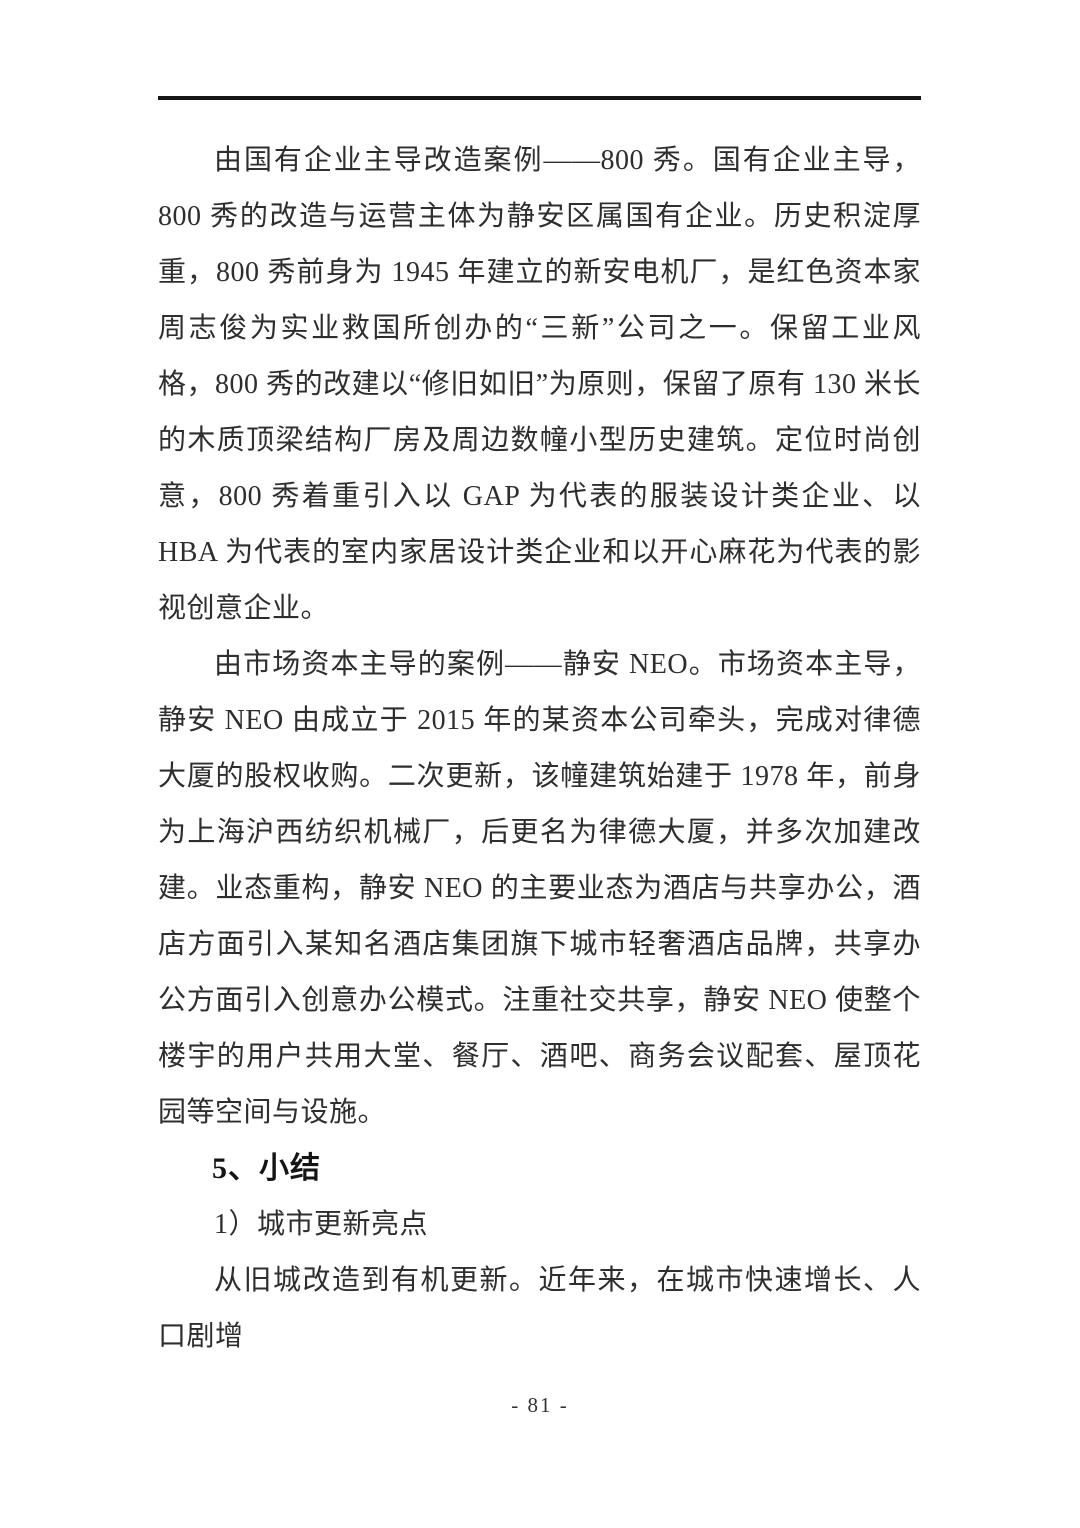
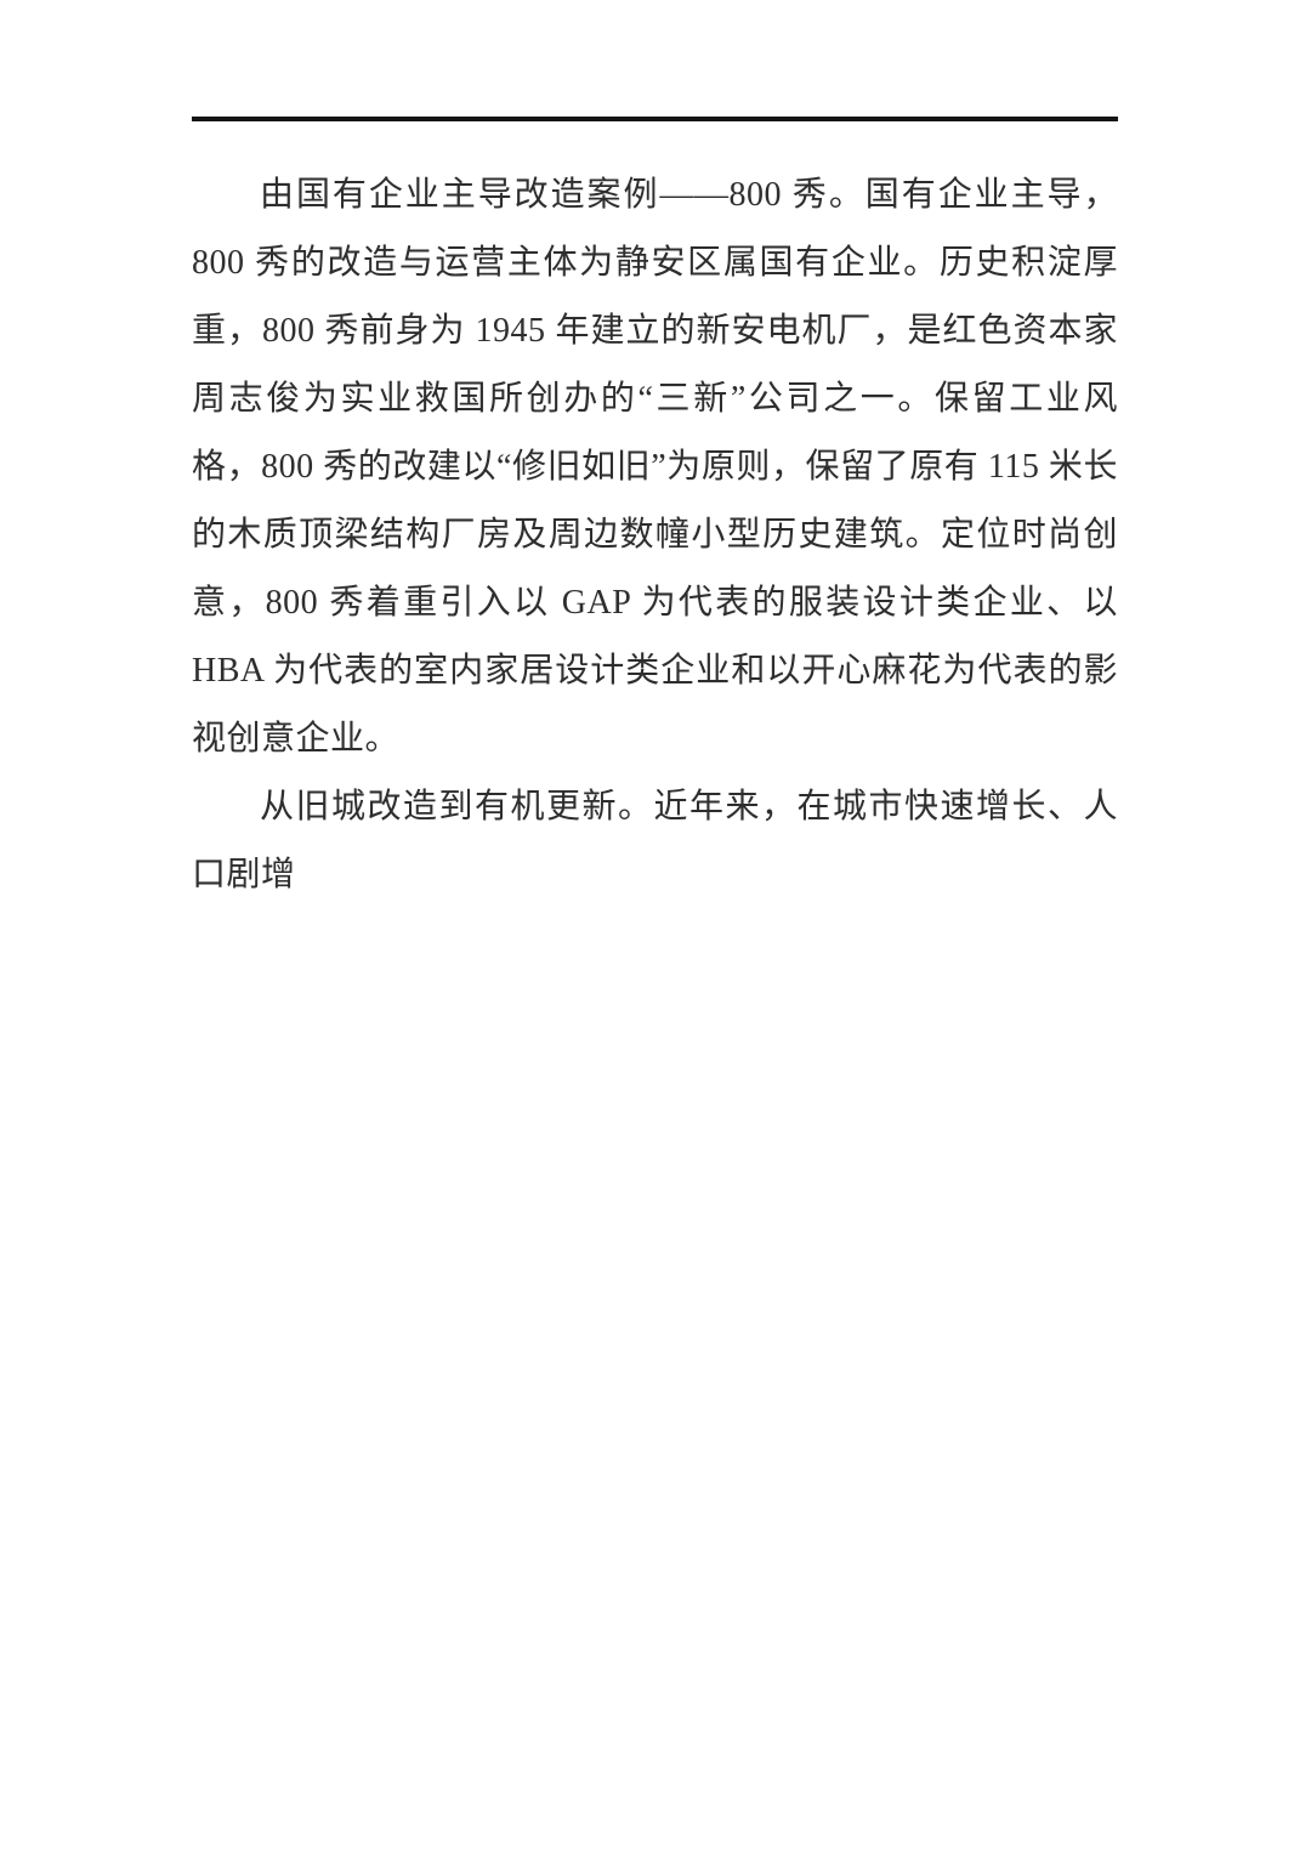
- 由国有企业主导改造案例——800 秀。国有企业主导，800 秀的改造与运营主体为静安区属国有企业。历史积淀厚重，800 秀前身为 1945 年建立的新安电机厂，是红色资本家周志俊为实业救国所创办的“三新”公司之一。保留工业风格，800 秀的改建以“修旧如旧”为原则，保留了原有 130 米长的木质顶梁结构厂房及周边数幢小型历史建筑。定位时尚创意，800 秀着重引入以 GAP 为代表的服装设计类企业、以 HBA 为代表的室内家居设计类企业和以开心麻花为代表的影视创意企业。
+ 由国有企业主导改造案例——800 秀。国有企业主导，800 秀的改造与运营主体为静安区属国有企业。历史积淀厚重，800 秀前身为 1945 年建立的新安电机厂，是红色资本家周志俊为实业救国所创办的“三新”公司之一。保留工业风格，800 秀的改建以“修旧如旧”为原则，保留了原有 115 米长的木质顶梁结构厂房及周边数幢小型历史建筑。定位时尚创意，800 秀着重引入以 GAP 为代表的服装设计类企业、以 HBA 为代表的室内家居设计类企业和以开心麻花为代表的影视创意企业。
- 由市场资本主导的案例——静安 NEO。市场资本主导，静安 NEO 由成立于 2015 年的某资本公司牵头，完成对律德大厦的股权收购。二次更新，该幢建筑始建于 1978 年，前身为上海沪西纺织机械厂，后更名为律德大厦，并多次加建改建。业态重构，静安 NEO 的主要业态为酒店与共享办公，酒店方面引入某知名酒店集团旗下城市轻奢酒店品牌，共享办公方面引入创意办公模式。注重社交共享，静安 NEO 使整个楼宇的用户共用大堂、餐厅、酒吧、商务会议配套、屋顶花园等空间与设施。
- 5、小结
- 1）城市更新亮点
  从旧城改造到有机更新。近年来，在城市快速增长、人口剧增
- - 81 -
